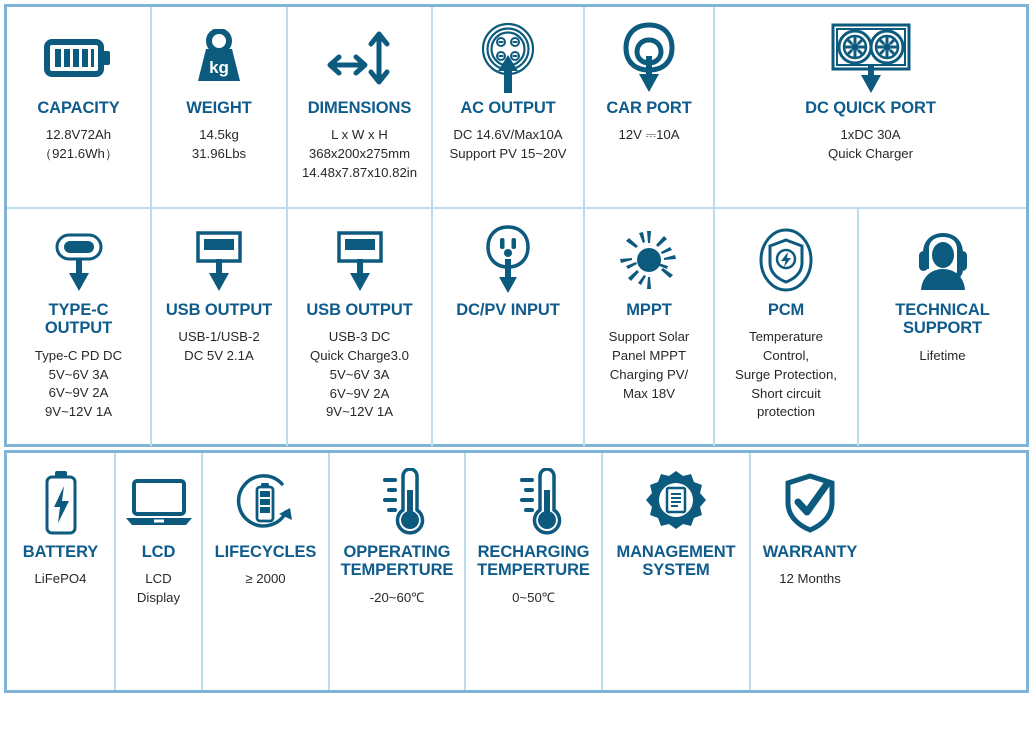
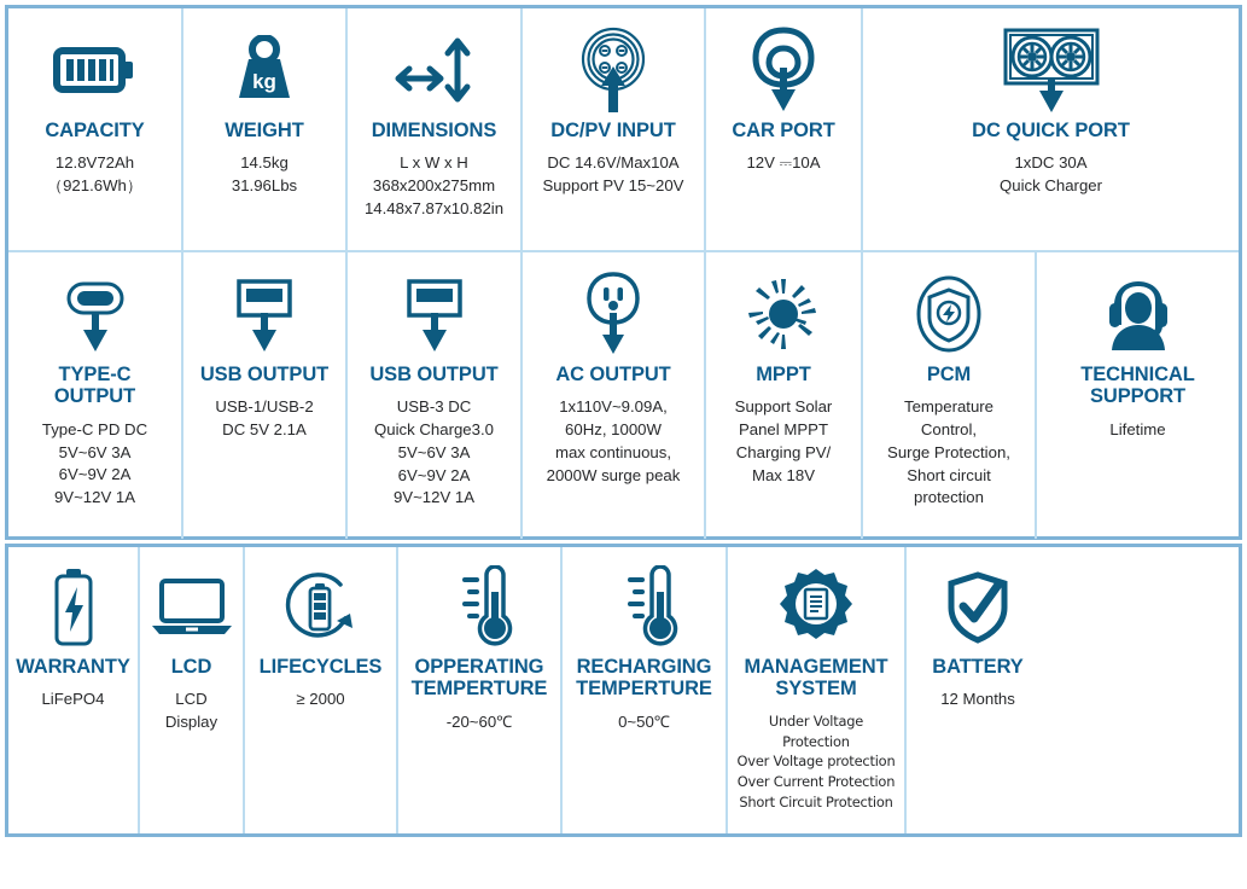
  CAPACITY
  12.8V72Ah
  （921.6Wh）
  kg
  WEIGHT
  14.5kg
  31.96Lbs
  DIMENSIONS
  L x W x H
  368x200x275mm
  14.48x7.87x10.82in
- AC OUTPUT
+ DC/PV INPUT
  DC 14.6V/Max10A
  Support PV 15~20V
  CAR PORT
  12V ⎓10A
  DC QUICK PORT
  1xDC 30A
  Quick Charger
  TYPE-C
  OUTPUT
  Type-C PD DC
  5V~6V 3A
  6V~9V 2A
  9V~12V 1A
  USB OUTPUT
  USB-1/USB-2
  DC 5V 2.1A
  USB OUTPUT
  USB-3 DC
  Quick Charge3.0
  5V~6V 3A
  6V~9V 2A
  9V~12V 1A
- DC/PV INPUT
+ AC OUTPUT
+ 1x110V~9.09A,
+ 60Hz, 1000W
+ max continuous,
+ 2000W surge peak
  MPPT
  Support Solar
  Panel MPPT
  Charging PV/
  Max 18V
  PCM
  Temperature
  Control,
  Surge Protection,
  Short circuit
  protection
  TECHNICAL
  SUPPORT
  Lifetime
- BATTERY
+ WARRANTY
  LiFePO4
  LCD
  LCD
  Display
  LIFECYCLES
  ≥ 2000
  OPPERATING
  TEMPERTURE
  -20~60℃
  RECHARGING
  TEMPERTURE
  0~50℃
  MANAGEMENT
  SYSTEM
+ Under Voltage Protection
+ Over Voltage protection
+ Over Current Protection
+ Short Circuit Protection
- WARRANTY
+ BATTERY
  12 Months
